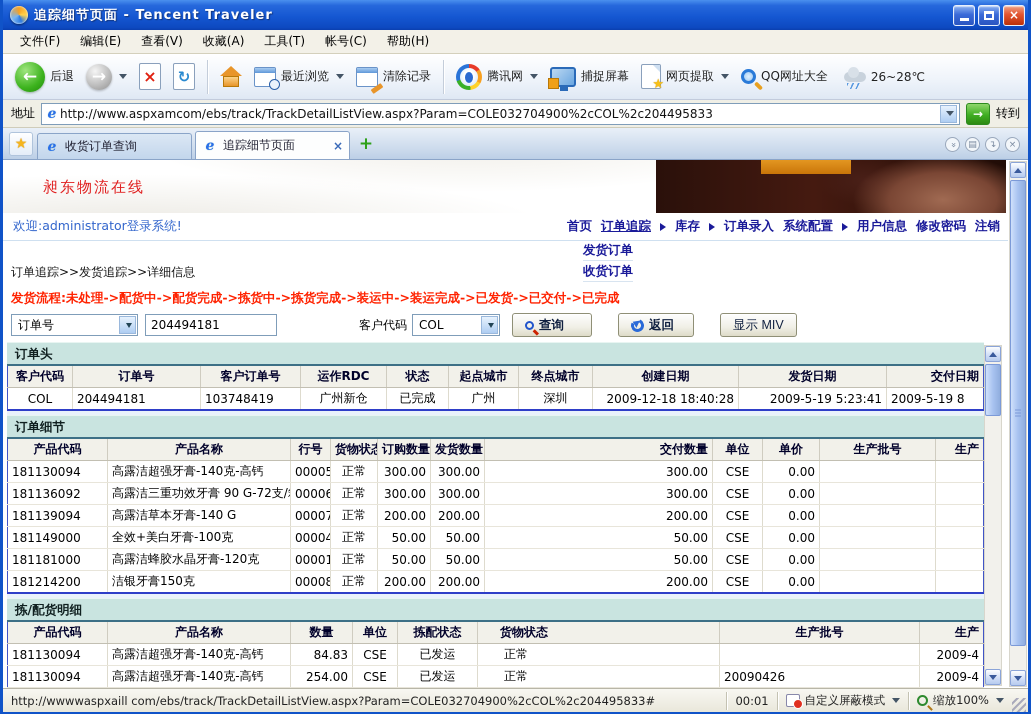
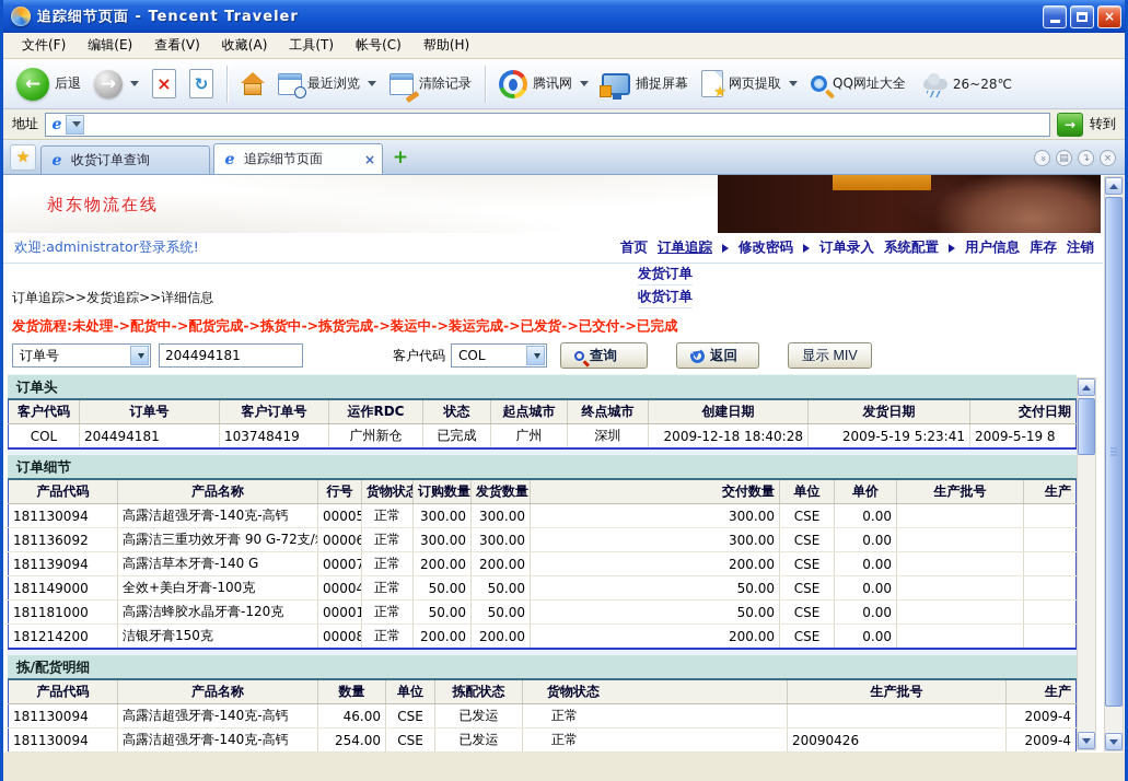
  追踪细节页面 - Tencent Traveler
  ×
  文件(F)
  编辑(E)
  查看(V)
  收藏(A)
  工具(T)
  帐号(C)
  帮助(H)
  ←
  后退
  →
  ×
  ↻
  最近浏览
  清除记录
  腾讯网
  捕捉屏幕
  ★
  网页提取
  QQ网址大全
  26~28℃
  地址
  e
- http://www.aspxamcom/ebs/track/TrackDetailListView.aspx?Param=COLE032704900%2cCOL%2c204495833
  →
  转到
  ★
  e
  收货订单查询
  e
  追踪细节页面
  ×
  +
  ▤
  ↴
  ×
  昶东物流在线
  欢迎:administrator登录系统!
  首页
  订单追踪
- 库存
+ 修改密码
  订单录入
  系统配置
  用户信息
- 修改密码
+ 库存
  注销
  发货订单
  收货订单
  订单追踪>>发货追踪>>详细信息
  发货流程:未处理->配货中->配货完成->拣货中->拣货完成->装运中->装运完成->已发货->已交付->已完成
  订单号
  204494181
  客户代码
  COL
  查询
  返回
  显示 MIV
  订单头
  客户代码	订单号	客户订单号	运作RDC	状态	起点城市	终点城市	创建日期	发货日期	交付日期
  COL	204494181	103748419	广州新仓	已完成	广州	深圳	2009-12-18 18:40:28	2009-5-19 5:23:41	2009-5-19 8
  订单细节
  产品代码	产品名称	行号	货物状	订购数量	发货数量	交付数量	单位	单价	生产批号	生产
  181130094	高露洁超强牙膏-140克-高钙	00005	正常	300.00	300.00	300.00	CSE	0.00
  181136092	高露洁三重功效牙膏 90 G-72支/	00006	正常	300.00	300.00	300.00	CSE	0.00
  181139094	高露洁草本牙膏-140 G	00007	正常	200.00	200.00	200.00	CSE	0.00
  181149000	全效+美白牙膏-100克	00004	正常	50.00	50.00	50.00	CSE	0.00
  181181000	高露洁蜂胶水晶牙膏-120克	00001	正常	50.00	50.00	50.00	CSE	0.00
  181214200	洁银牙膏150克	00008	正常	200.00	200.00	200.00	CSE	0.00
  拣/配货明细
  产品代码	产品名称	数量	单位	拣配状态	货物状态	生产批号	生产
- 181130094	高露洁超强牙膏-140克-高钙	84.83	CSE	已发运	正常		2009-4
+ 181130094	高露洁超强牙膏-140克-高钙	46.00	CSE	已发运	正常		2009-4
  181130094	高露洁超强牙膏-140克-高钙	254.00	CSE	已发运	正常	20090426	2009-4
- http://wwwwaspxaill com/ebs/track/TrackDetailListView.aspx?Param=COLE032704900%2cCOL%2c204495833#
- 00:01
- 自定义屏蔽模式
- 缩放100%
